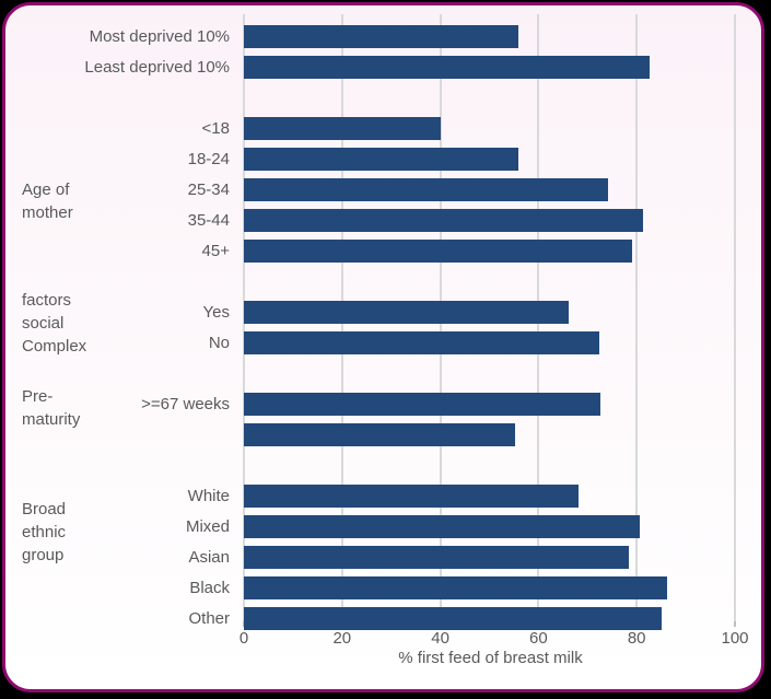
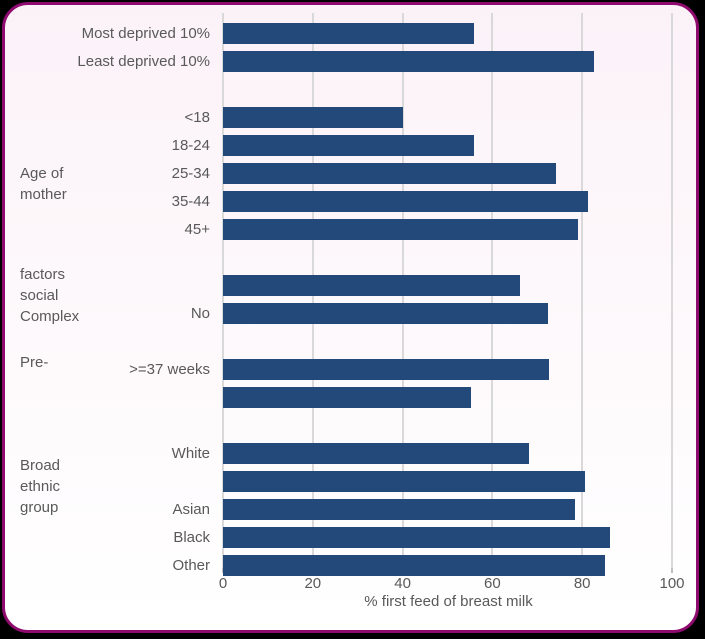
  Age of
  mother
  factors
  social
  Complex
  Pre-
- maturity
  Broad
  ethnic
  group
  Most deprived 10%
  Least deprived 10%
  <18
  18-24
  25-34
  35-44
  45+
- Yes
  No
- >=67 weeks
+ >=37 weeks
  White
- Mixed
  Asian
  Black
  Other
  0
  20
  40
  60
  80
  100
  % first feed of breast milk
